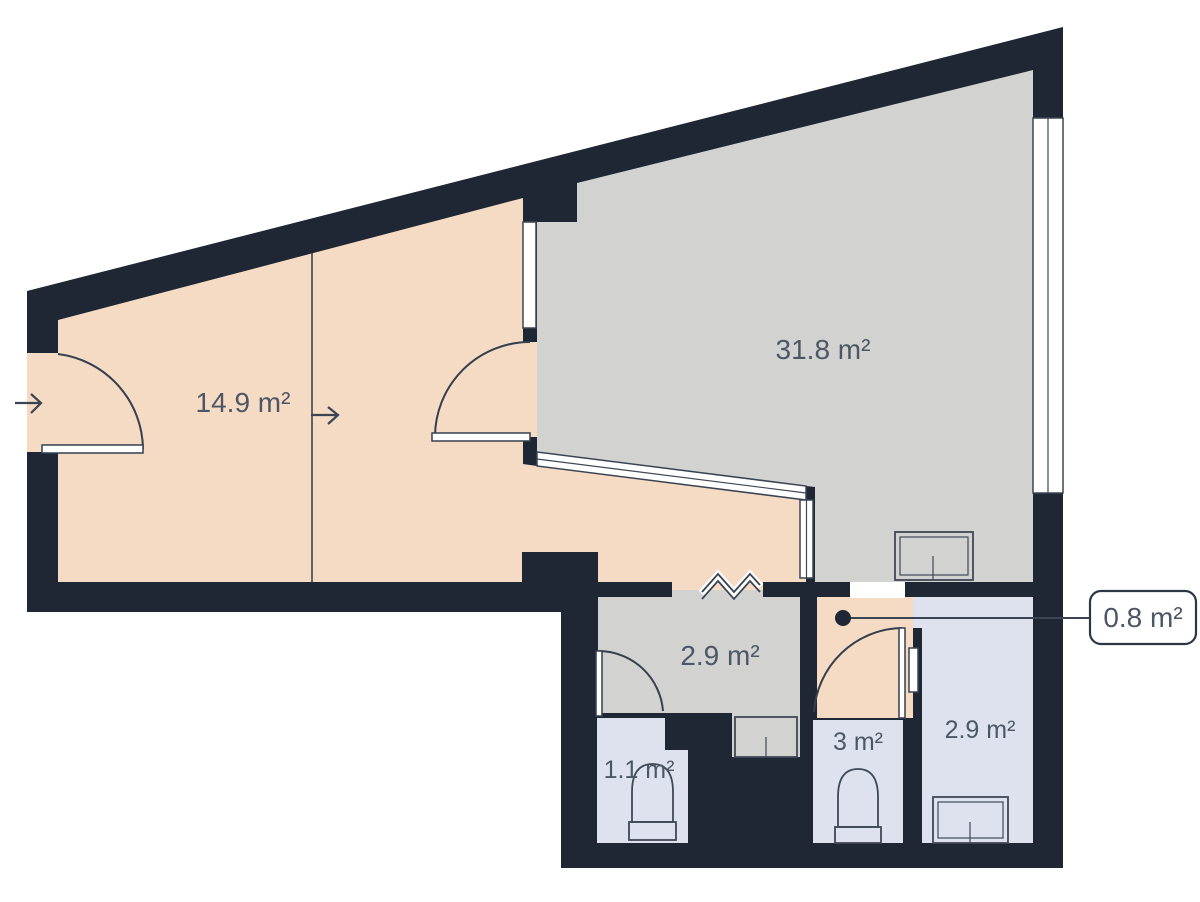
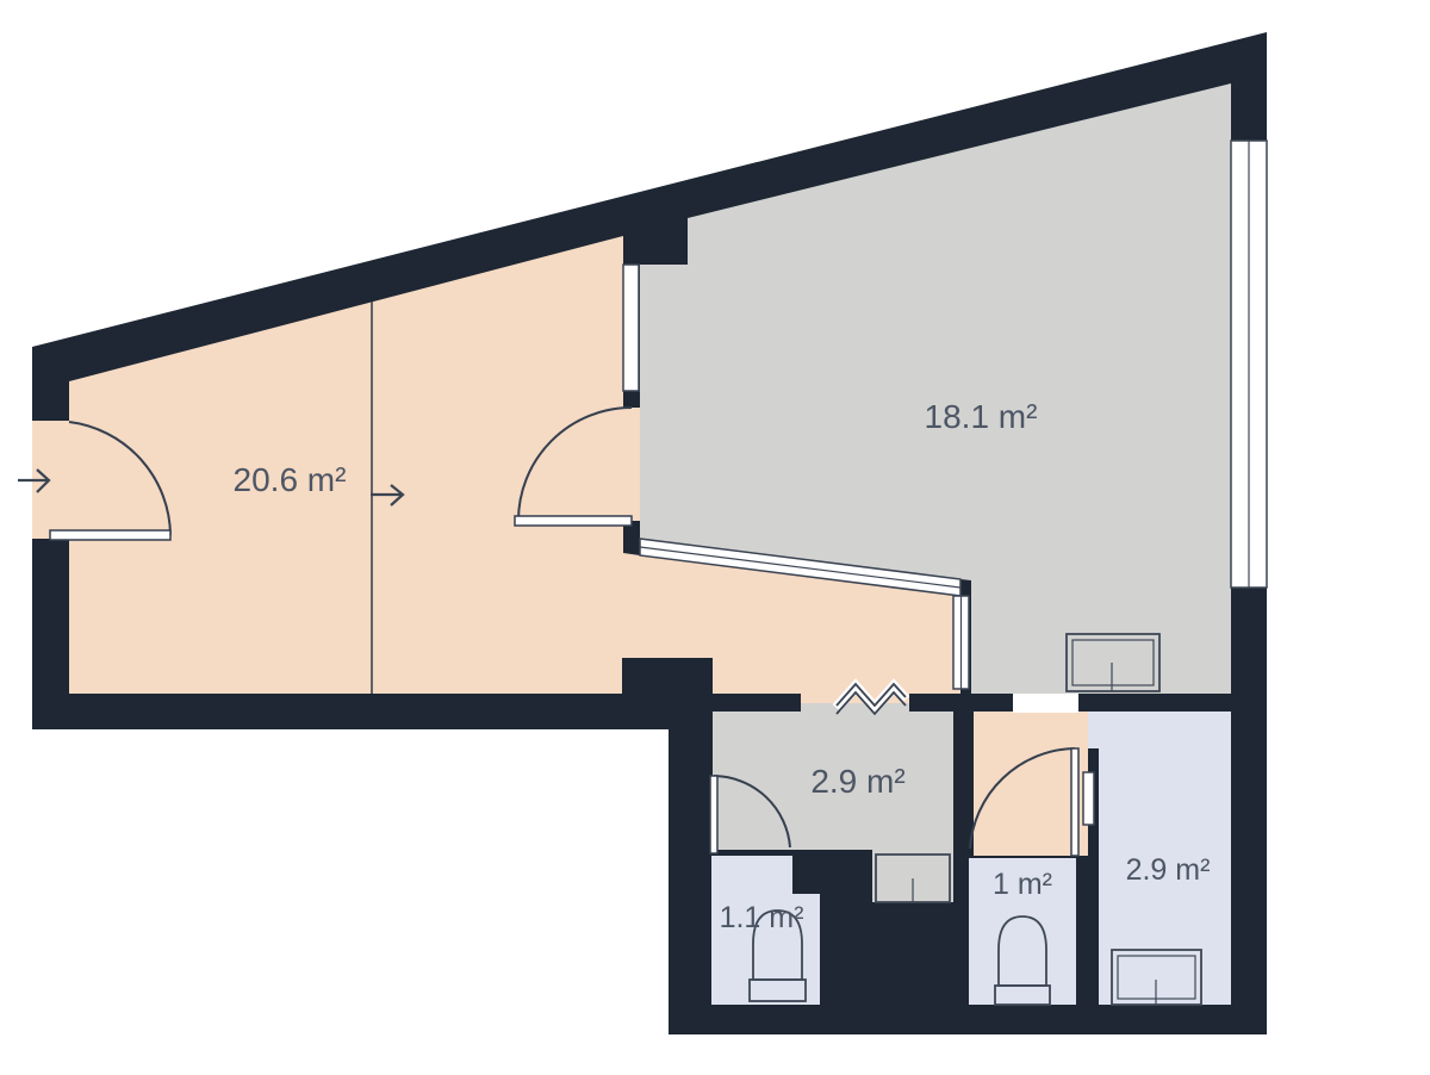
- 14.9 m²
+ 20.6 m²
- 31.8 m²
+ 18.1 m²
  2.9 m²
  1.1 m²
- 3 m²
+ 1 m²
  2.9 m²
- 0.8 m²
